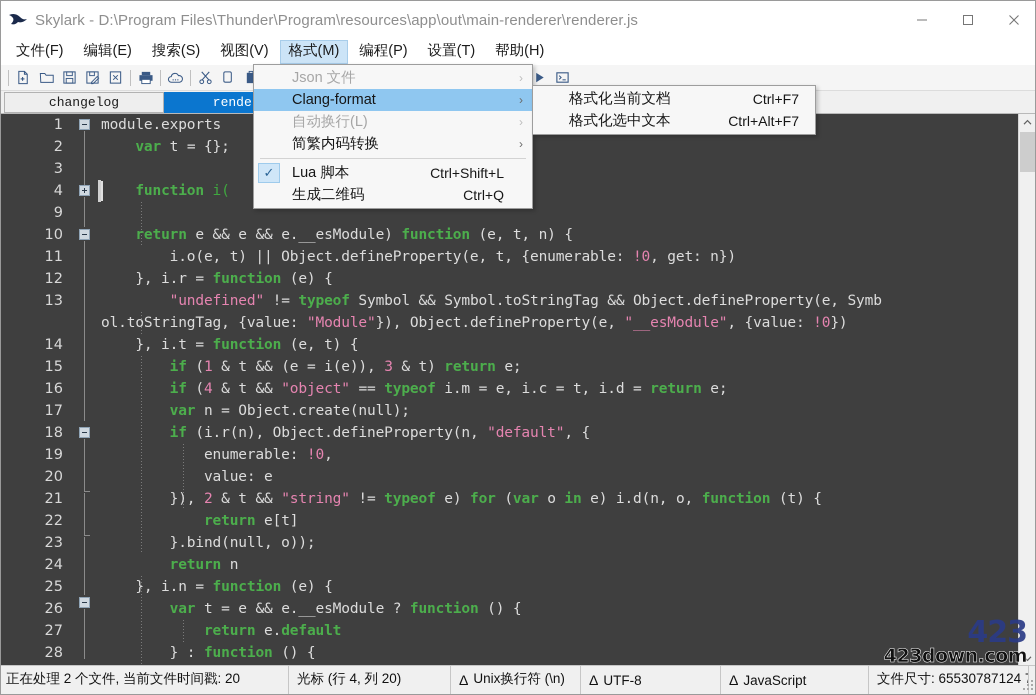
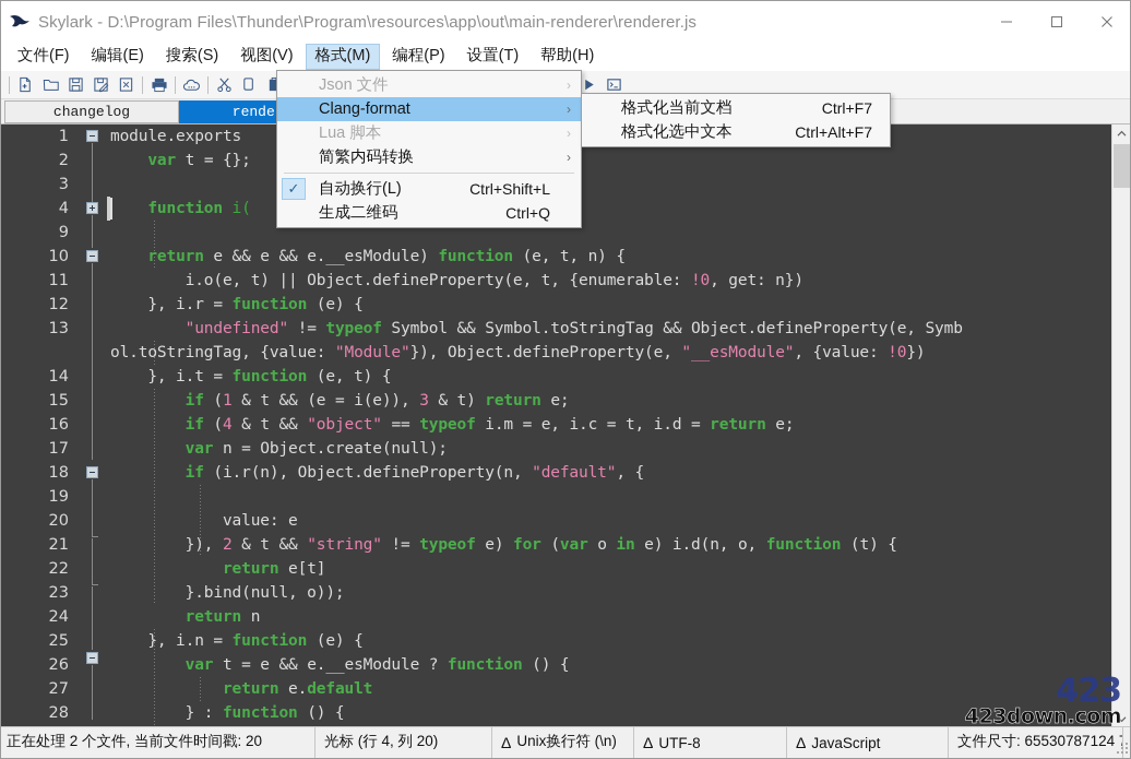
  Skylark - D:\Program Files\Thunder\Program\resources\app\out\main-renderer\renderer.js
  文件(F)
  编辑(E)
  搜索(S)
  视图(V)
  格式(M)
  编程(P)
  设置(T)
  帮助(H)
  changelog
  1
  2
  3
  4
  9
  10
  11
  12
  13
  14
  15
  16
  17
  18
  19
  20
  21
  22
  23
  24
  25
  26
  27
  28
  module.exports
  var t = {};
  function i(
  return e && e && e.__esModule) function (e, t, n) {
  i.o(e, t) || Object.defineProperty(e, t, {enumerable: !0, get: n})
  }, i.r = function (e) {
  "undefined" != typeof Symbol && Symbol.toStringTag && Object.defineProperty(e, Symb
  ol.toStringTag, {value: "Module"}), Object.defineProperty(e, "__esModule", {value: !0})
  }, i.t = function (e, t) {
  if (1 & t && (e = i(e)), 3 & t) return e;
  if (4 & t && "object" == typeof i.m = e, i.c = t, i.d = return e;
  var n = Object.create(null);
  if (i.r(n), Object.defineProperty(n, "default", {
- enumerable: !0,
  value: e
  }), 2 & t && "string" != typeof e) for (var o in e) i.d(n, o, function (t) {
  return e[t]
  }.bind(null, o));
  return n
  }, i.n = function (e) {
  var t = e && e.__esModule ? function () {
  return e.default
  } : function () {
  423
  423down.com
  正在处理 2 个文件, 当前文件时间戳: 20
  光标 (行 4, 列 20)
  Δ
  Unix换行符 (\n)
  Δ
  UTF-8
  Δ
  JavaScript
  文件尺寸: 65530787124
  Json 文件
  ›
  Clang-format
  ›
- 自动换行(L)
+ Lua 脚本
  ›
  简繁内码转换
  ›
  ✓
- Lua 脚本
+ 自动换行(L)
  Ctrl+Shift+L
  生成二维码
  Ctrl+Q
  格式化当前文档
  Ctrl+F7
  格式化选中文本
  Ctrl+Alt+F7
